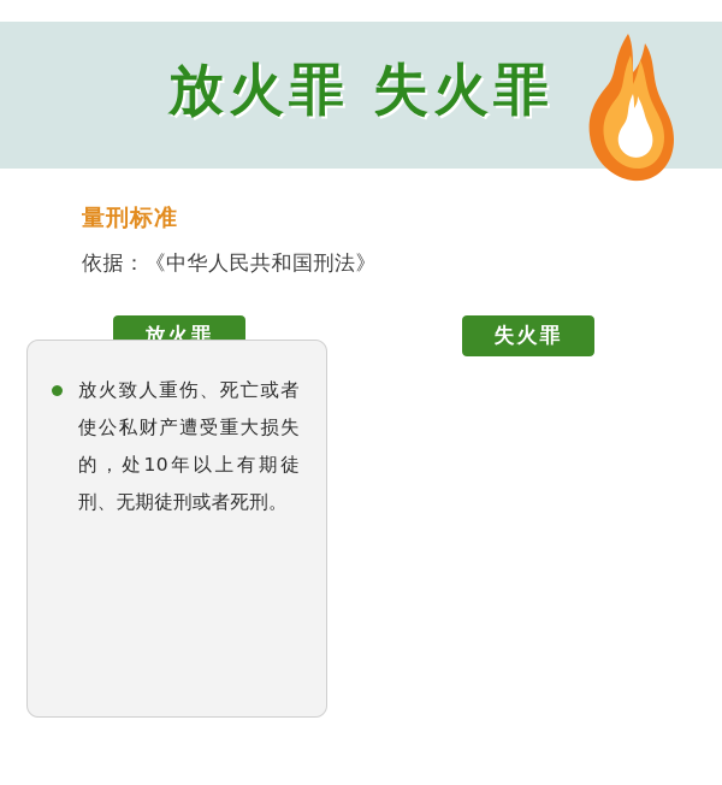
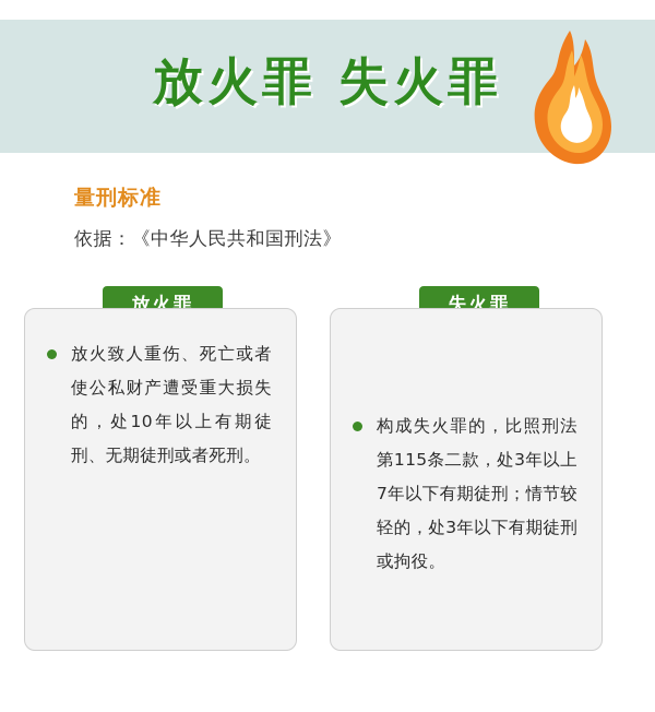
  放火罪 失火罪
  量刑标准
  依据：《中华人民共和国刑法》
  放火罪
  放火致人重伤、死亡或者使公私财产遭受重大损失的，处10年以上有期徒刑、无期徒刑或者死刑。
  失火罪
+ 构成失火罪的，比照刑法第115条二款，处3年以上7年以下有期徒刑；情节较轻的，处3年以下有期徒刑或拘役。
